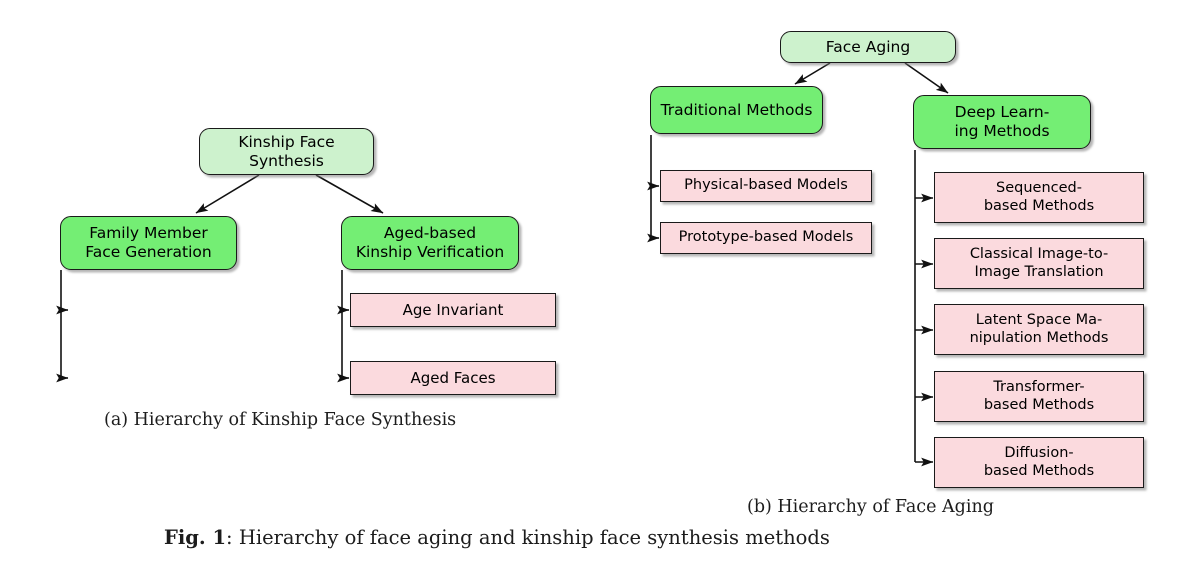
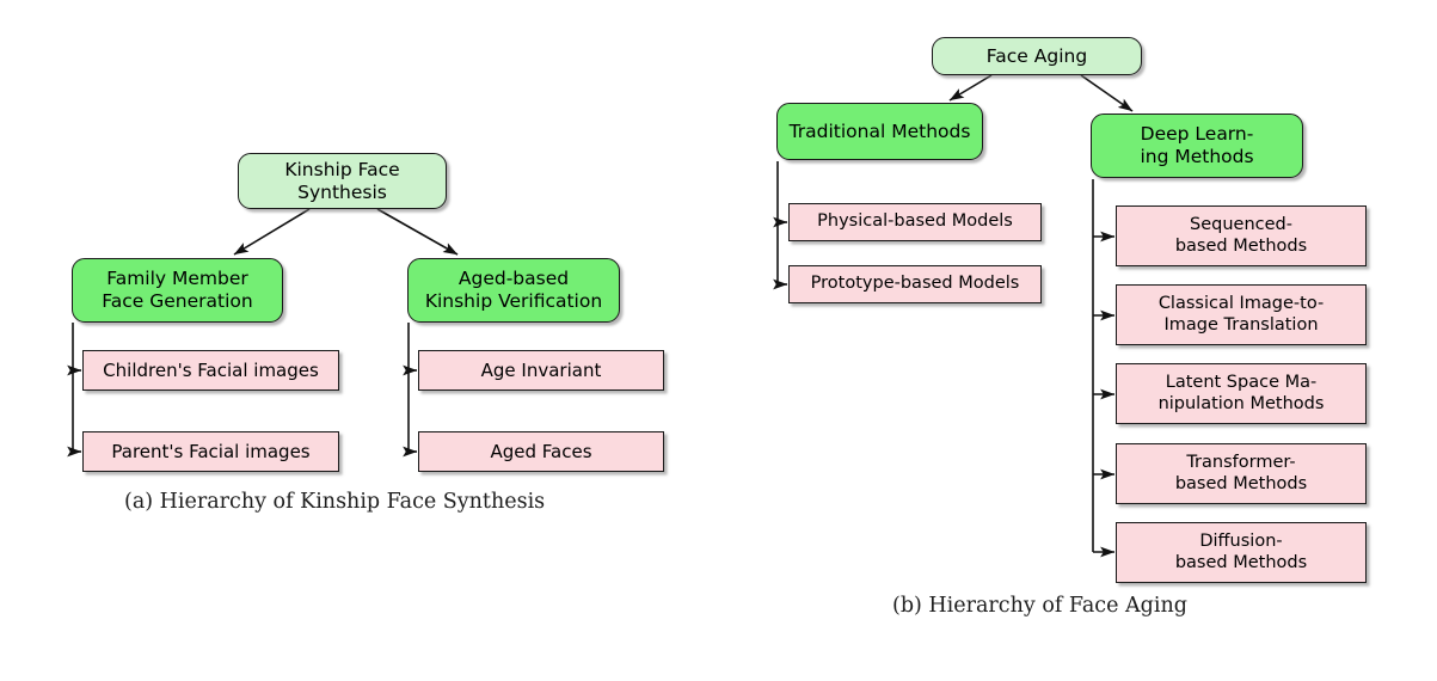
  Kinship Face
  Synthesis
  Family Member
  Face Generation
  Aged-based
  Kinship Verification
+ Children's Facial images
+ Parent's Facial images
  Age Invariant
  Aged Faces
  (a) Hierarchy of Kinship Face Synthesis
  Face Aging
  Traditional Methods
  Deep Learn-
  ing Methods
  Physical-based Models
  Prototype-based Models
  Sequenced-
  based Methods
  Classical Image-to-
  Image Translation
  Latent Space Ma-
  nipulation Methods
  Transformer-
  based Methods
  Diffusion-
  based Methods
  (b) Hierarchy of Face Aging
- Fig. 1: Hierarchy of face aging and kinship face synthesis methods
